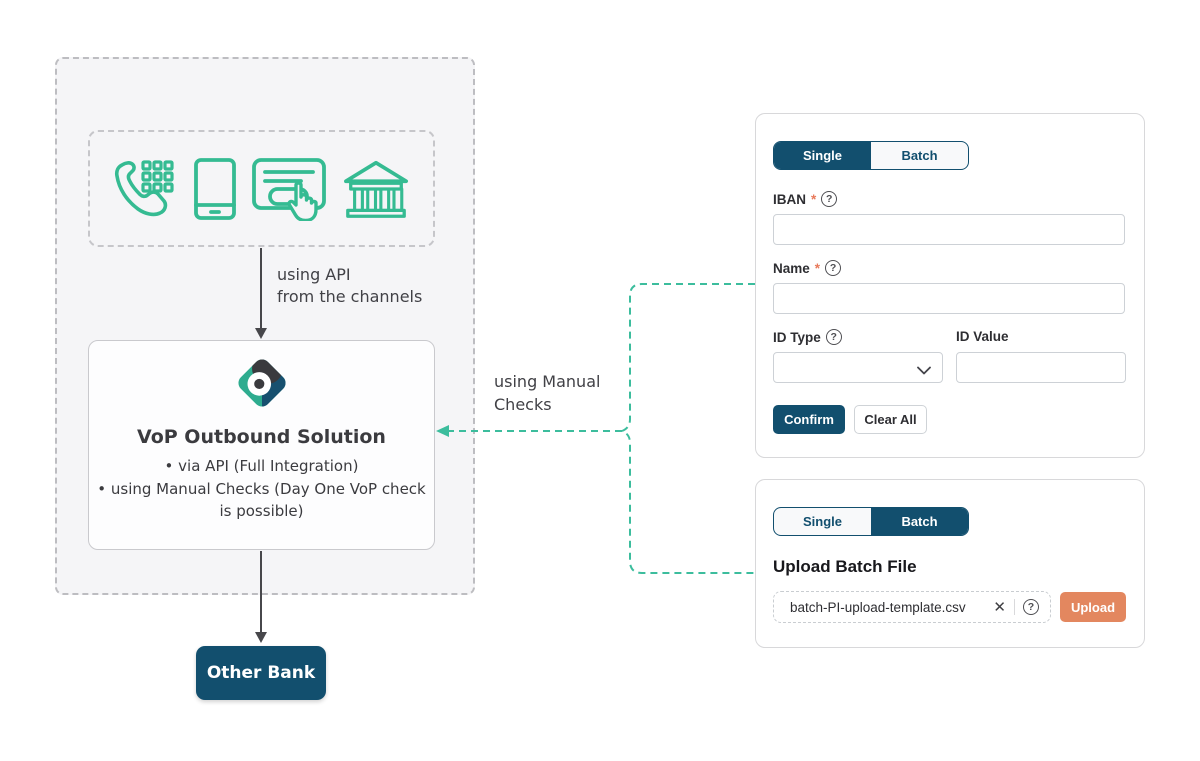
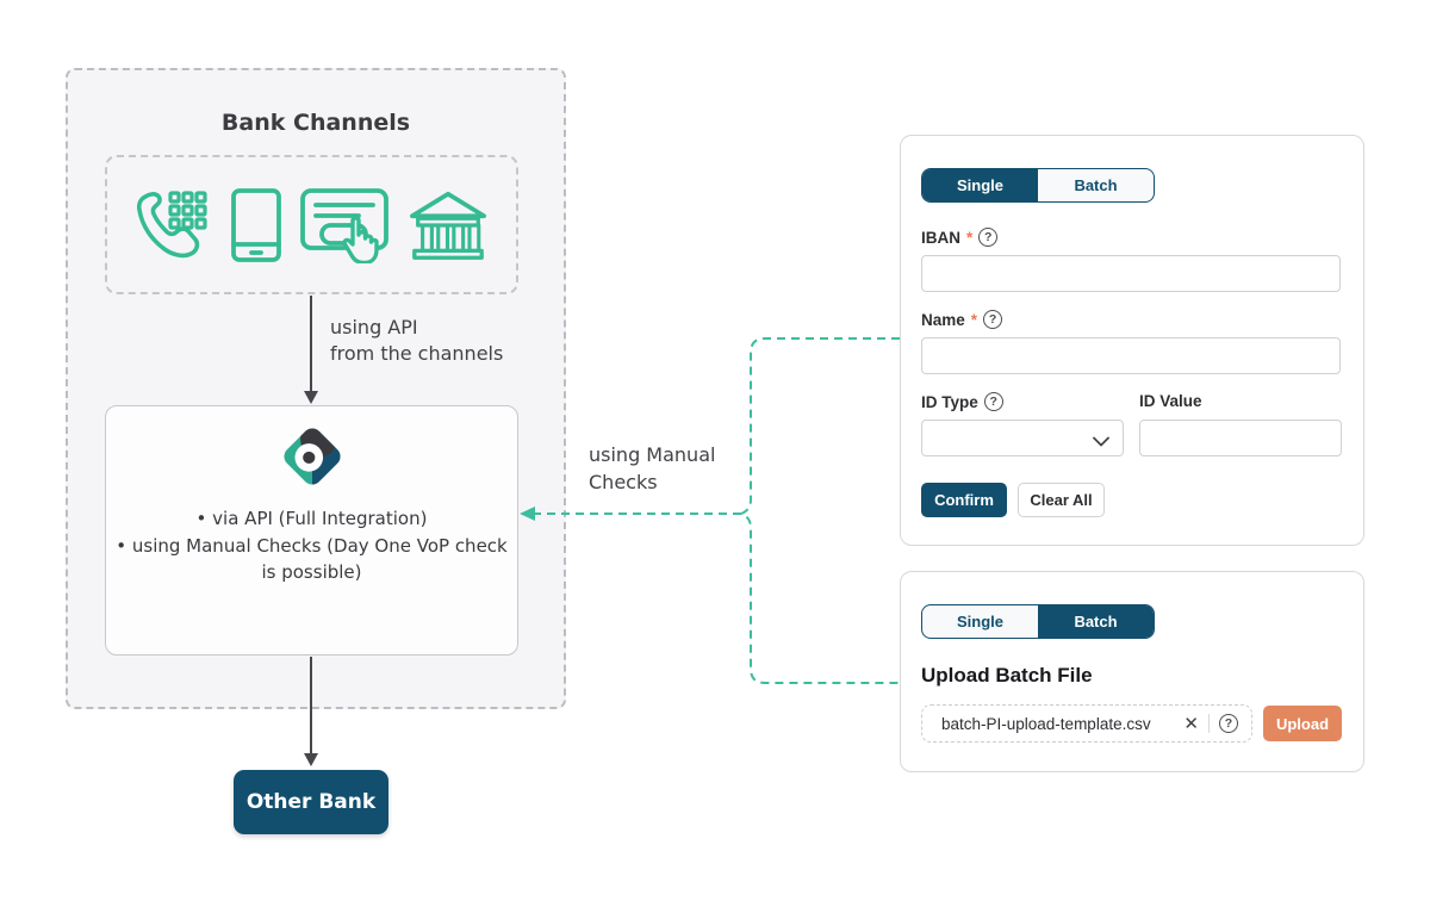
+ Bank Channels
  using API
  from the channels
- VoP Outbound Solution
  via API (Full Integration)
  using Manual Checks (Day One VoP check is possible)
  using Manual
  Checks
  Other Bank
  Single
  Batch
  IBAN
  *
  ?
  Name
  *
  ?
  ID Type
  ?
  ID Value
  Confirm
  Clear All
  Single
  Batch
  Upload Batch File
  batch-PI-upload-template.csv
  ✕
  ?
  Upload
